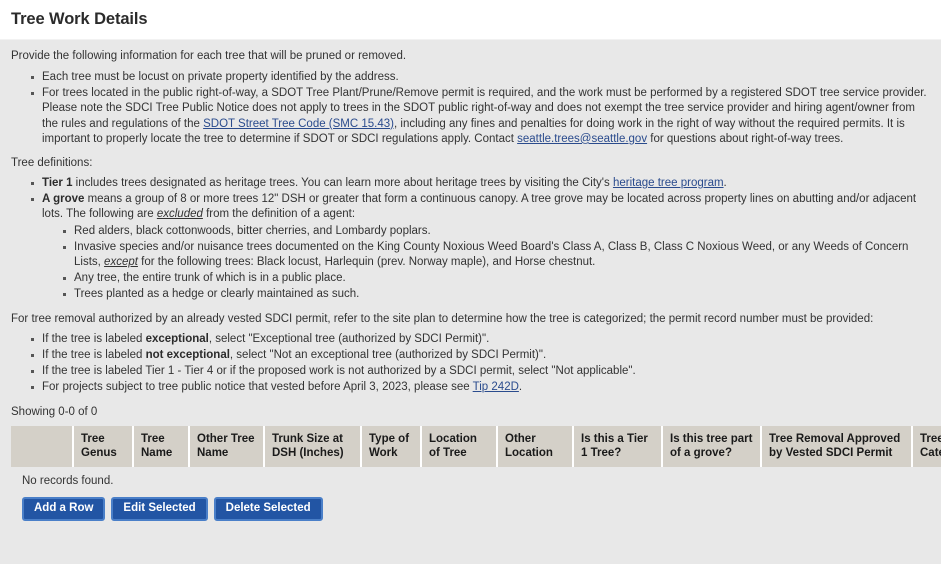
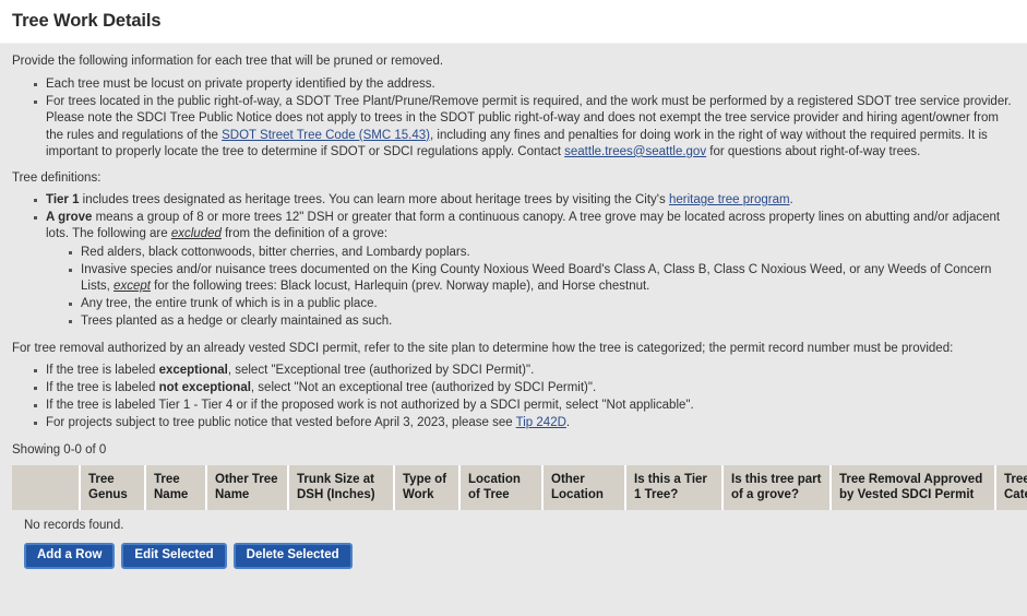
  Tree Work Details
  Provide the following information for each tree that will be pruned or removed.
  Each tree must be locust on private property identified by the address.
  For trees located in the public right-of-way, a SDOT Tree Plant/Prune/Remove permit is required, and the work must be performed by a registered SDOT tree service provider. Please note the SDCI Tree Public Notice does not apply to trees in the SDOT public right-of-way and does not exempt the tree service provider and hiring agent/owner from the rules and regulations of the SDOT Street Tree Code (SMC 15.43), including any fines and penalties for doing work in the right of way without the required permits. It is important to properly locate the tree to determine if SDOT or SDCI regulations apply. Contact seattle.trees@seattle.gov for questions about right-of-way trees.
  Tree definitions:
  Tier 1 includes trees designated as heritage trees. You can learn more about heritage trees by visiting the City's heritage tree program.
- A grove means a group of 8 or more trees 12" DSH or greater that form a continuous canopy. A tree grove may be located across property lines on abutting and/or adjacent lots. The following are excluded from the definition of a agent:
+ A grove means a group of 8 or more trees 12" DSH or greater that form a continuous canopy. A tree grove may be located across property lines on abutting and/or adjacent lots. The following are excluded from the definition of a grove:
  Red alders, black cottonwoods, bitter cherries, and Lombardy poplars.
  Invasive species and/or nuisance trees documented on the King County Noxious Weed Board's Class A, Class B, Class C Noxious Weed, or any Weeds of Concern Lists, except for the following trees: Black locust, Harlequin (prev. Norway maple), and Horse chestnut.
  Any tree, the entire trunk of which is in a public place.
  Trees planted as a hedge or clearly maintained as such.
  For tree removal authorized by an already vested SDCI permit, refer to the site plan to determine how the tree is categorized; the permit record number must be provided:
  If the tree is labeled exceptional, select "Exceptional tree (authorized by SDCI Permit)".
  If the tree is labeled not exceptional, select "Not an exceptional tree (authorized by SDCI Permit)".
  If the tree is labeled Tier 1 - Tier 4 or if the proposed work is not authorized by a SDCI permit, select "Not applicable".
  For projects subject to tree public notice that vested before April 3, 2023, please see Tip 242D.
  Showing 0-0 of 0
  	Tree Genus	Tree Name	Other Tree Name	Trunk Size at DSH (Inches)	Type of Work	Location of Tree	Other Location	Is this a Tier 1 Tree?	Is this tree part of a grove?	Tree Removal Approved by Vested SDCI Permit	Tree Cat
  No records found.
  Add a Row Edit Selected Delete Selected
